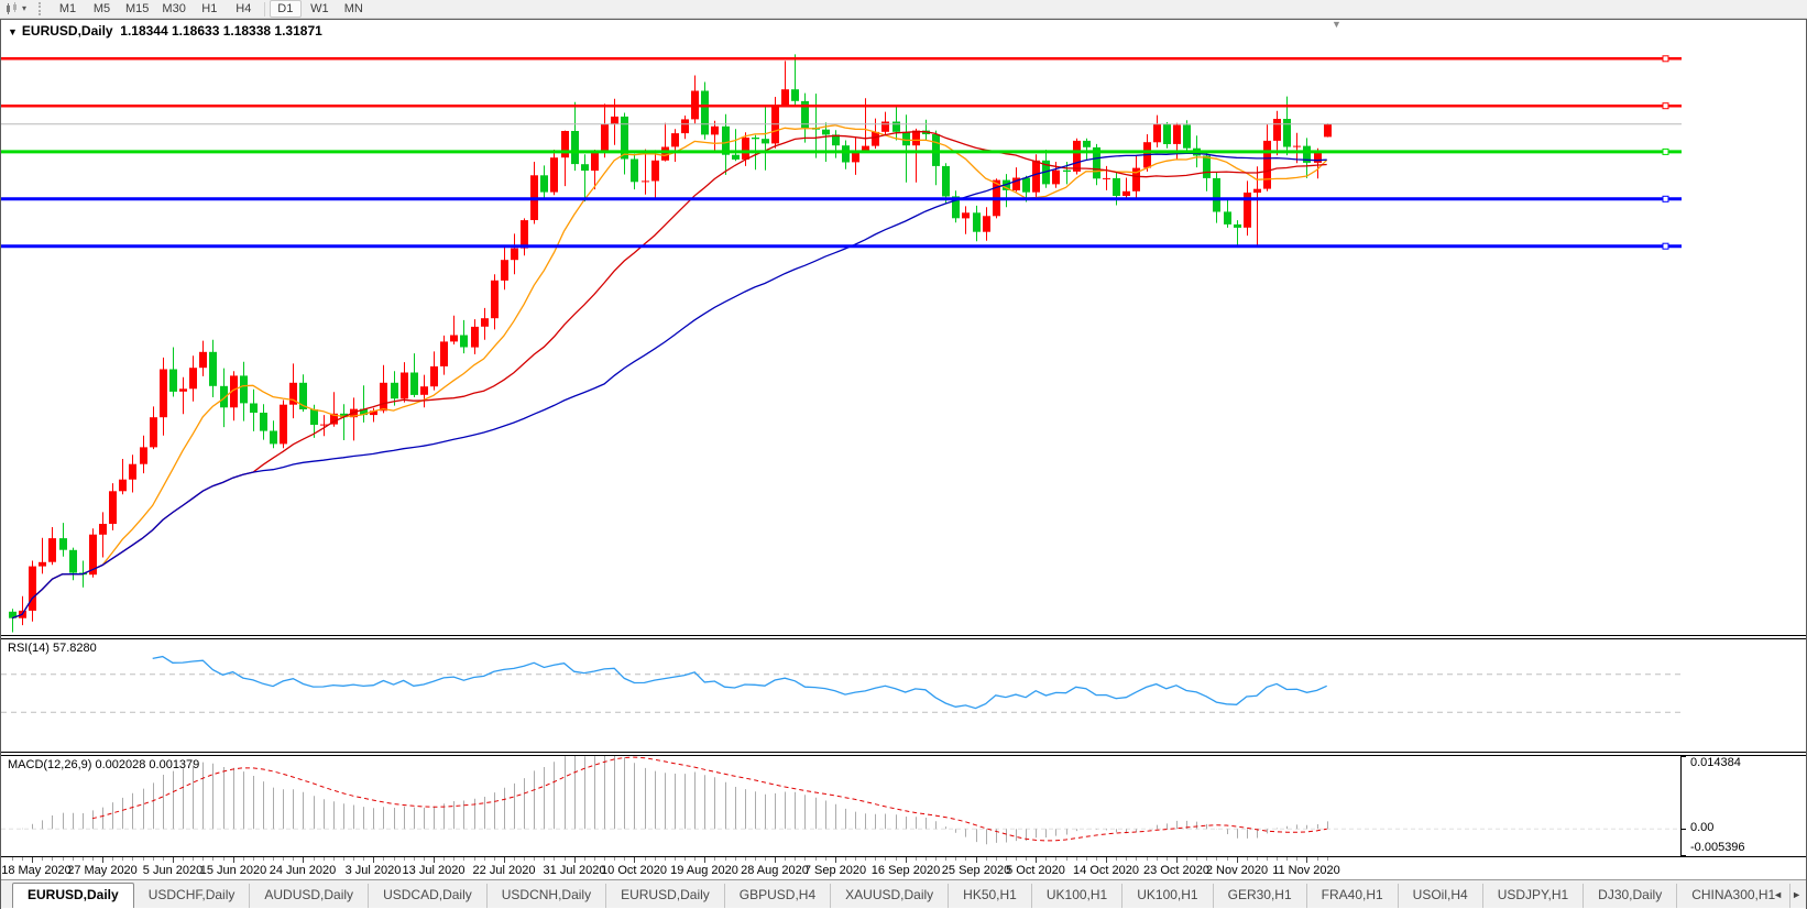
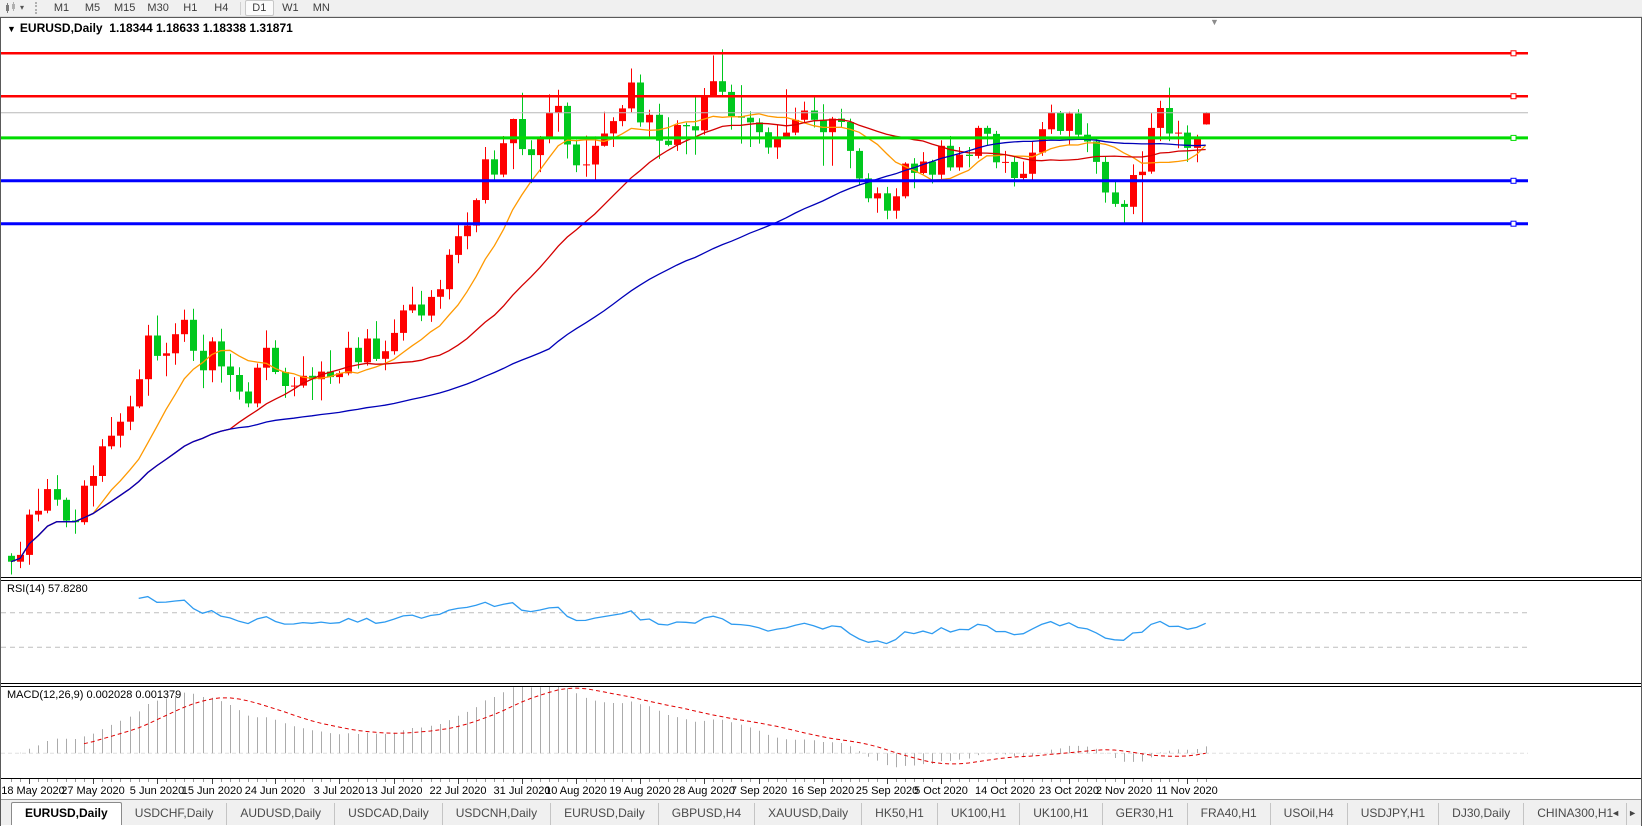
  ▾
  M1
  M5
  M15
  M30
  H1
  H4
  D1
  W1
  MN
  ▼ EURUSD,Daily 1.18344 1.18633 1.18338 1.31871
  ▼
  RSI(14) 57.8280
  MACD(12,26,9) 0.002028 0.001379
- 0.014384
- 0.00
- -0.005396
  18 May 2020
  27 May 2020
  5 Jun 2020
  15 Jun 2020
  24 Jun 2020
  3 Jul 2020
  13 Jul 2020
  22 Jul 2020
  31 Jul 2020
- 10 Oct 2020
+ 10 Aug 2020
  19 Aug 2020
  28 Aug 2020
  7 Sep 2020
  16 Sep 2020
  25 Sep 2020
  5 Oct 2020
  14 Oct 2020
  23 Oct 2020
  2 Nov 2020
  11 Nov 2020
  EURUSD,Daily
  USDCHF,Daily
  AUDUSD,Daily
  USDCAD,Daily
  USDCNH,Daily
  EURUSD,Daily
  GBPUSD,H4
  XAUUSD,Daily
  HK50,H1
  UK100,H1
  UK100,H1
  GER30,H1
  FRA40,H1
  USOil,H4
  USDJPY,H1
  DJ30,Daily
  CHINA300,H1
  ◄
  ►
